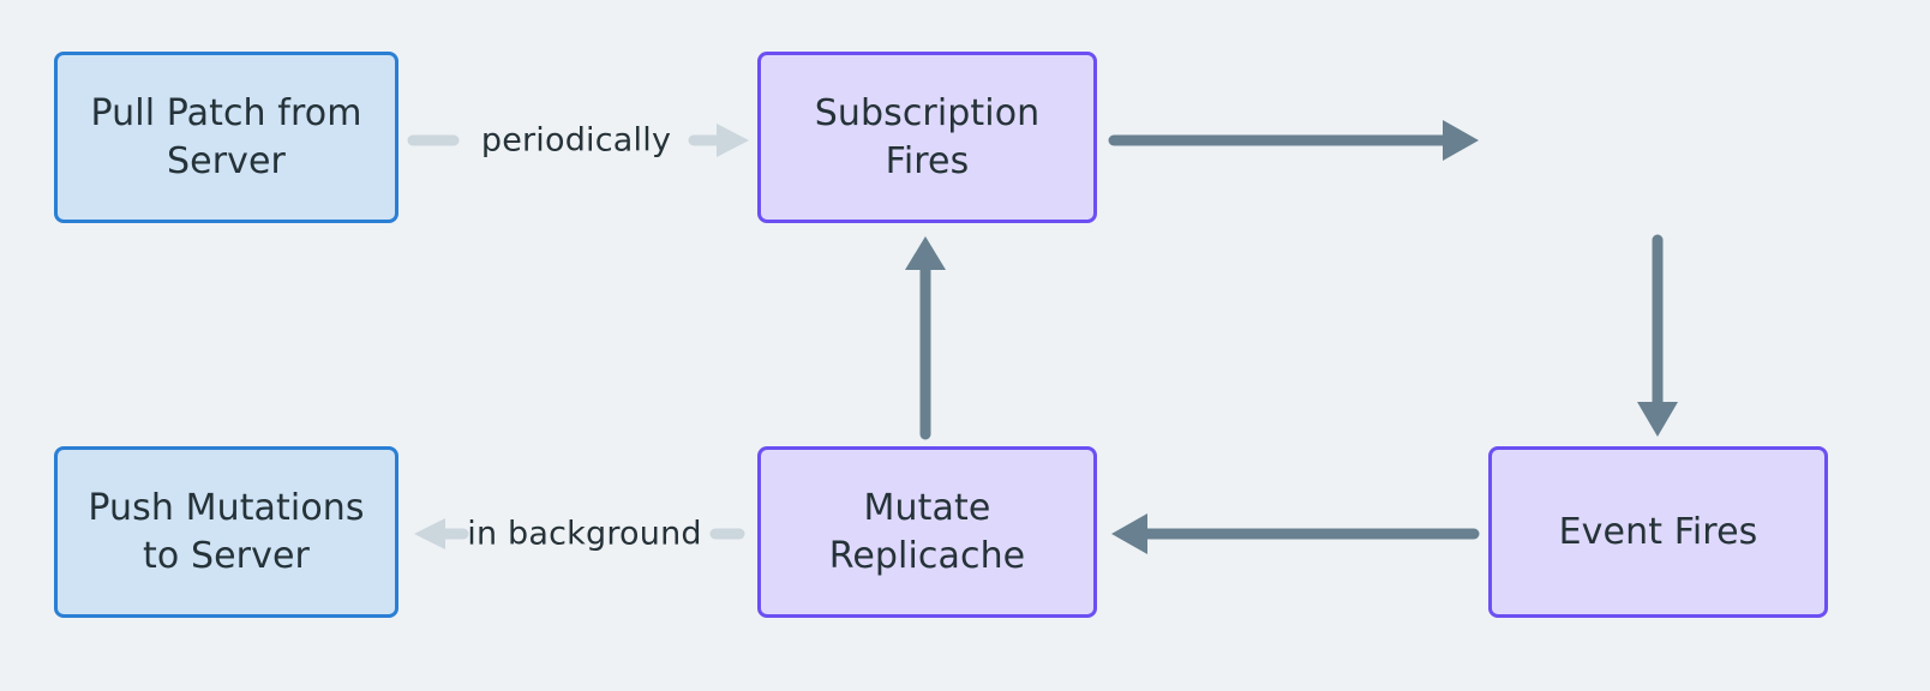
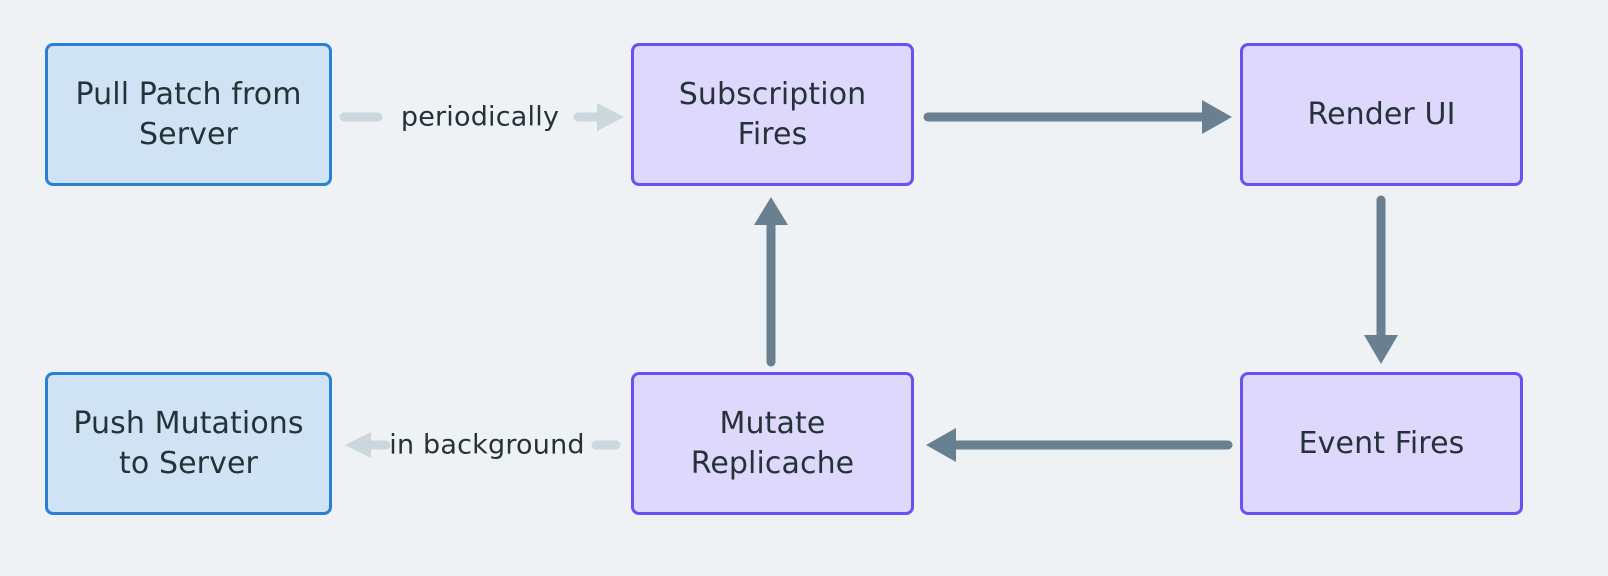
  Pull Patch from
  Server
  Subscription
  Fires
+ Render UI
  Push Mutations
  to Server
  Mutate
  Replicache
  Event Fires
  periodically
  in background
